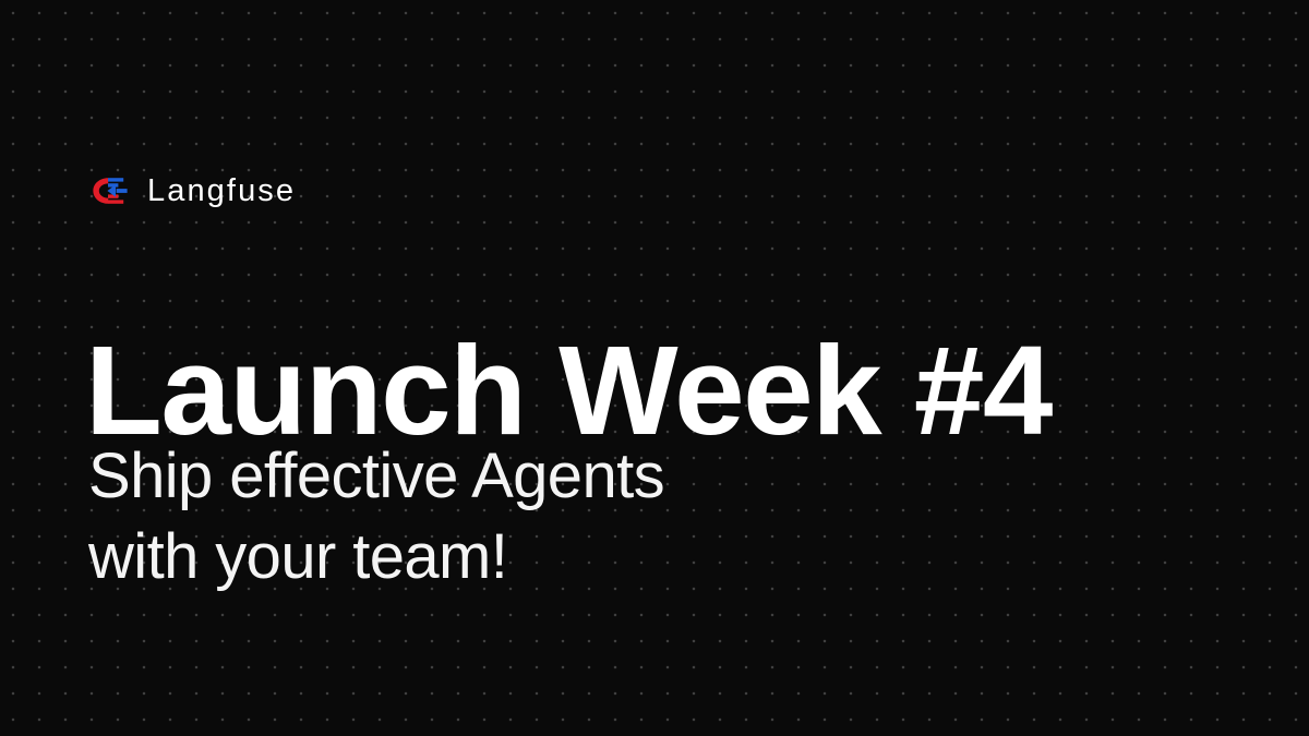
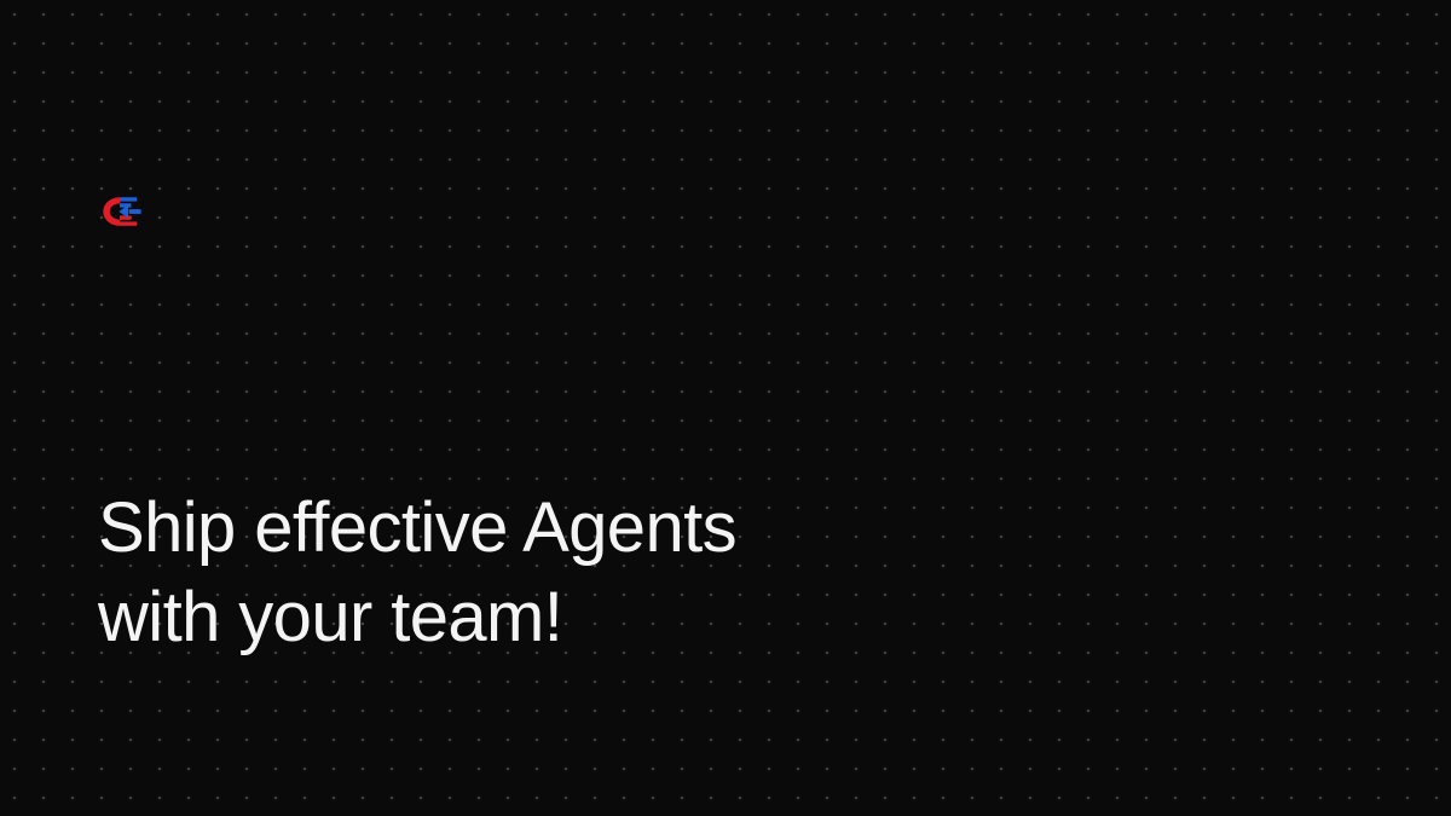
- Langfuse
- Launch Week #4
  Ship effective Agents
  with your team!
